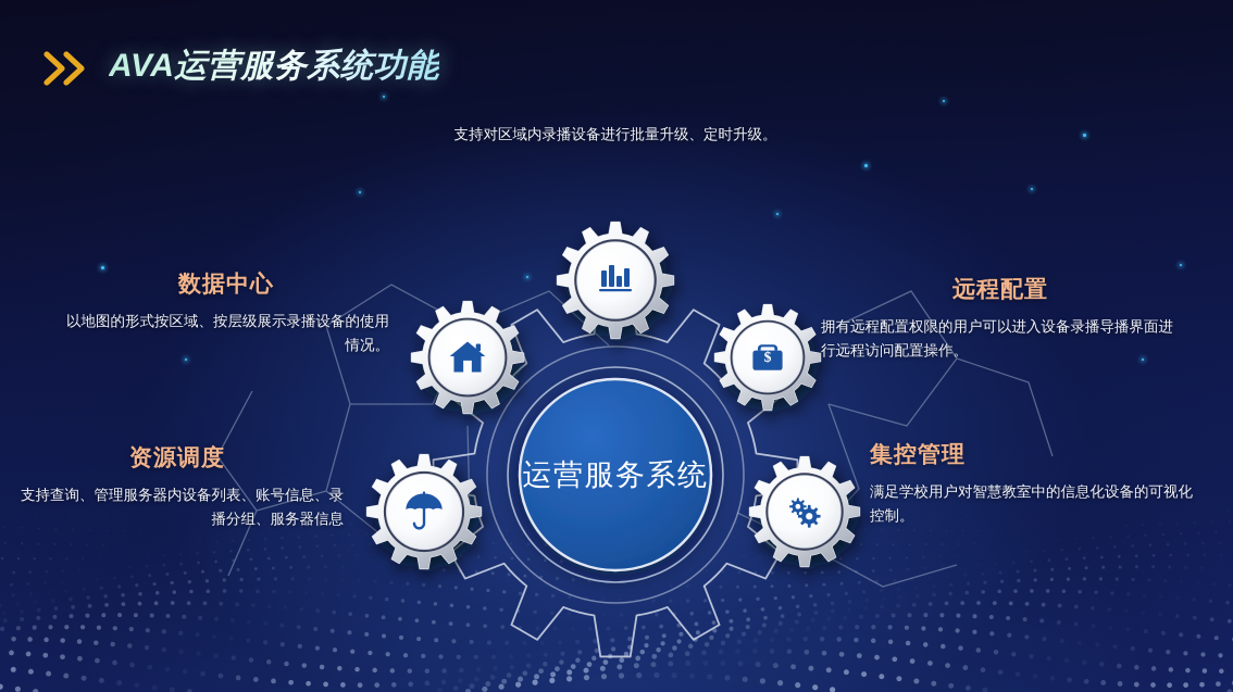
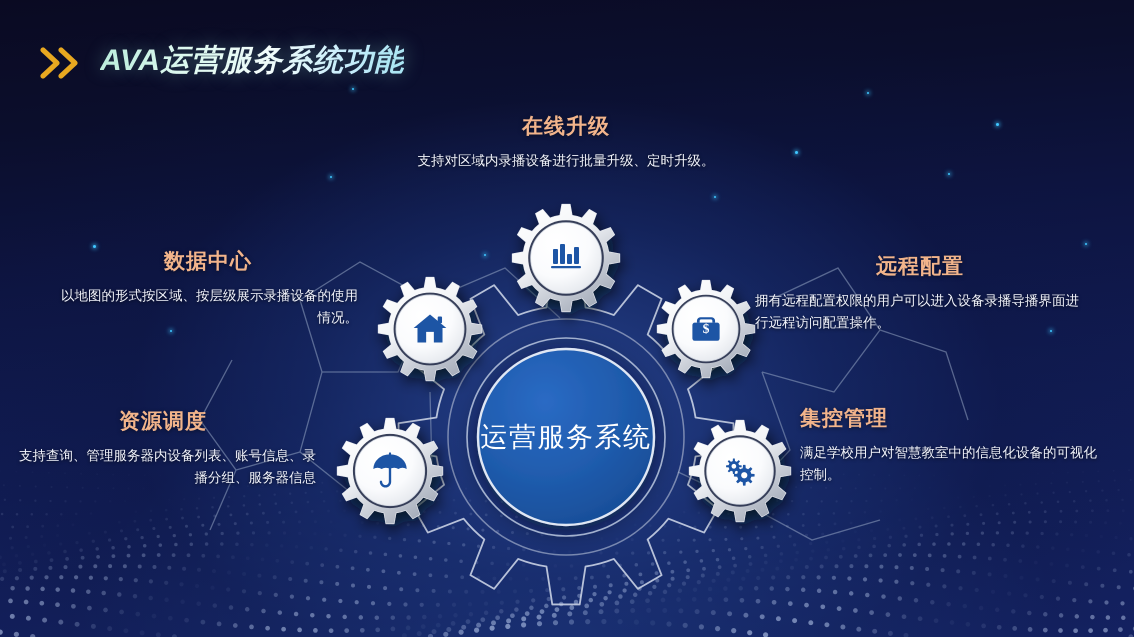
  AVA运营服务系统功能
  $
  运营服务系统
+ 在线升级
  支持对区域内录播设备进行批量升级、定时升级。
  数据中心
  以地图的形式按区域、按层级展示录播设备的使用情况。
  远程配置
  拥有远程配置权限的用户可以进入设备录播导播界面进行远程访问配置操作。
  资源调度
  支持查询、管理服务器内设备列表、账号信息、录播分组、服务器信息
  集控管理
  满足学校用户对智慧教室中的信息化设备的可视化控制。
